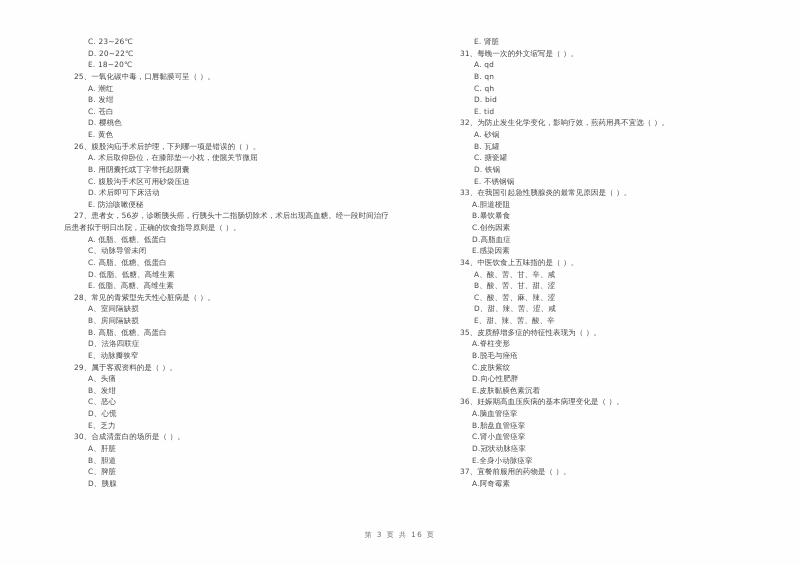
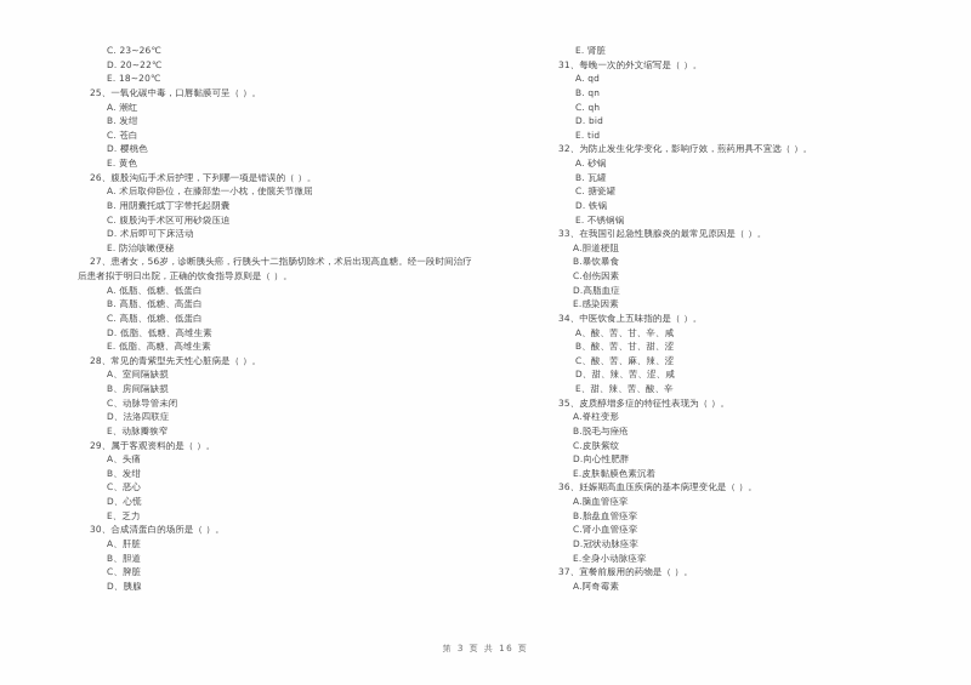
  C. 23~26℃
  D. 20~22℃
  E. 18~20℃
  25、一氧化碳中毒，口唇黏膜可呈（ ）。
  A. 潮红
  B. 发绀
  C. 苍白
  D. 樱桃色
  E. 黄色
  26、腹股沟疝手术后护理，下列哪一项是错误的（ ）。
  A. 术后取仰卧位，在膝部垫一小枕，使髋关节微屈
  B. 用阴囊托或丁字带托起阴囊
  C. 腹股沟手术区可用砂袋压迫
  D. 术后即可下床活动
  E. 防治咳嗽便秘
  27、患者女，56岁，诊断胰头癌，行胰头十二指肠切除术，术后出现高血糖。经一段时间治疗
  后患者拟于明日出院，正确的饮食指导原则是（ ）。
  A. 低脂、低糖、低蛋白
- C、动脉导管未闭
+ B. 高脂、低糖、高蛋白
  C. 高脂、低糖、低蛋白
  D. 低脂、低糖、高维生素
  E. 低脂、高糖、高维生素
  28、常见的青紫型先天性心脏病是（ ）。
  A、室间隔缺损
  B、房间隔缺损
- B. 高脂、低糖、高蛋白
+ C、动脉导管未闭
  D、法洛四联症
  E、动脉瓣狭窄
  29、属于客观资料的是（ ）。
  A、头痛
  B、发绀
  C、恶心
  D、心慌
  E、乏力
  30、合成清蛋白的场所是（ ）。
  A、肝脏
  B、胆道
  C、脾脏
  D、胰腺
  E. 肾脏
  31、每晚一次的外文缩写是（ ）。
  A. qd
  B. qn
  C. qh
  D. bid
  E. tid
  32、为防止发生化学变化，影响疗效，煎药用具不宜选（ ）。
  A. 砂锅
  B. 瓦罐
  C. 搪瓷罐
  D. 铁锅
  E. 不锈钢锅
  33、在我国引起急性胰腺炎的最常见原因是（ ）。
  A.胆道梗阻
  B.暴饮暴食
  C.创伤因素
  D.高脂血症
  E.感染因素
  34、中医饮食上五味指的是（ ）。
  A、酸、苦、甘、辛、咸
  B、酸、苦、甘、甜、涩
  C、酸、苦、麻、辣、涩
  D、甜、辣、苦、涩、咸
  E、甜、辣、苦、酸、辛
  35、皮质醇增多症的特征性表现为（ ）。
  A.脊柱变形
  B.脱毛与痤疮
  C.皮肤紫纹
  D.向心性肥胖
  E.皮肤黏膜色素沉着
  36、妊娠期高血压疾病的基本病理变化是（ ）。
  A.脑血管痉挛
  B.胎盘血管痉挛
  C.肾小血管痉挛
  D.冠状动脉痉挛
  E.全身小动脉痉挛
  37、宜餐前服用的药物是（ ）。
  A.阿奇霉素
  第 3 页 共 16 页
